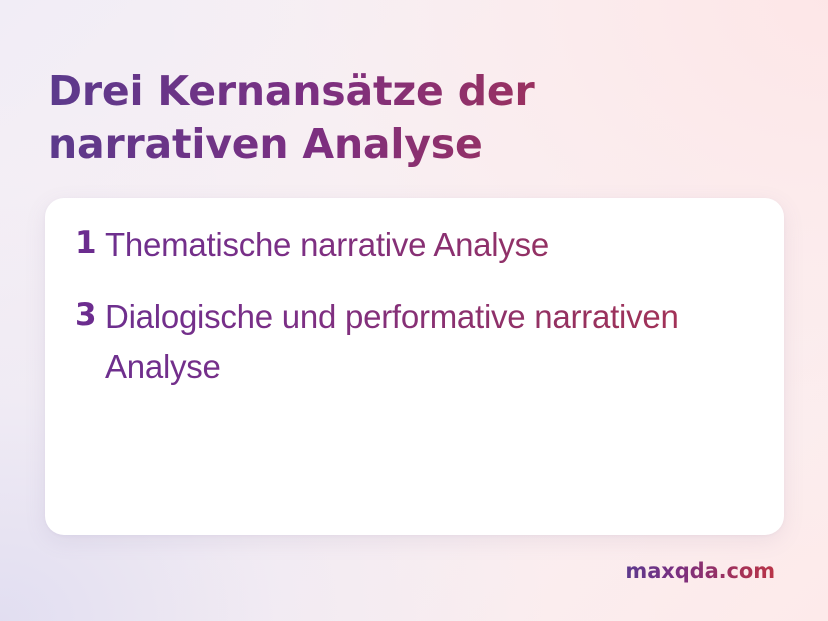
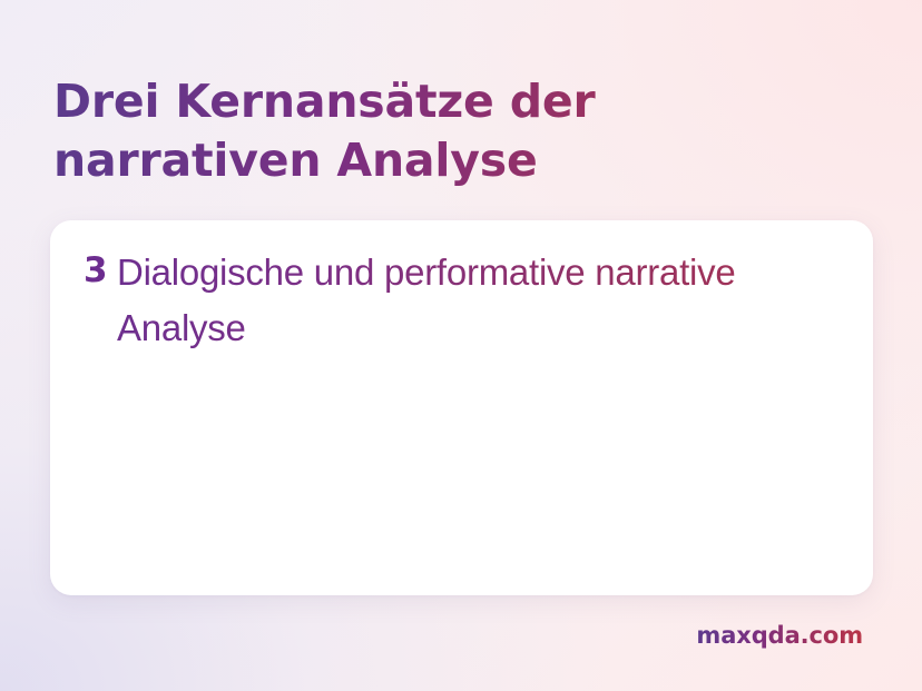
  Drei Kernansätze der
  narrativen Analyse
- 1
- Thematische narrative Analyse
  3
- Dialogische und performative narrativen Analyse
+ Dialogische und performative narrative Analyse
  maxqda.com
